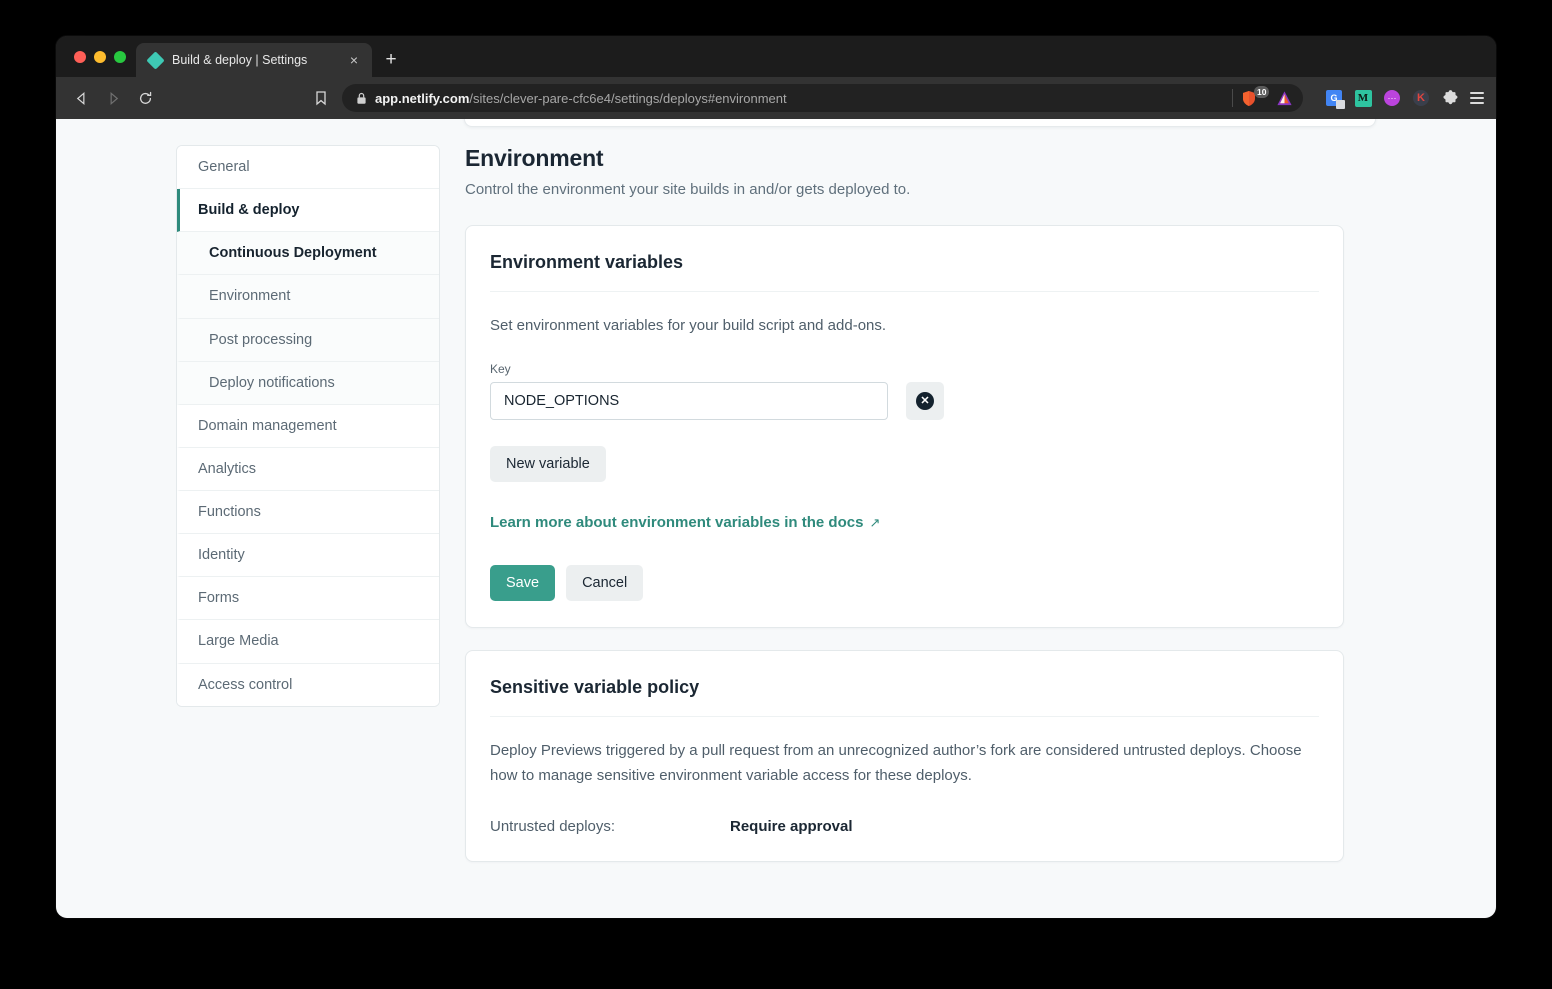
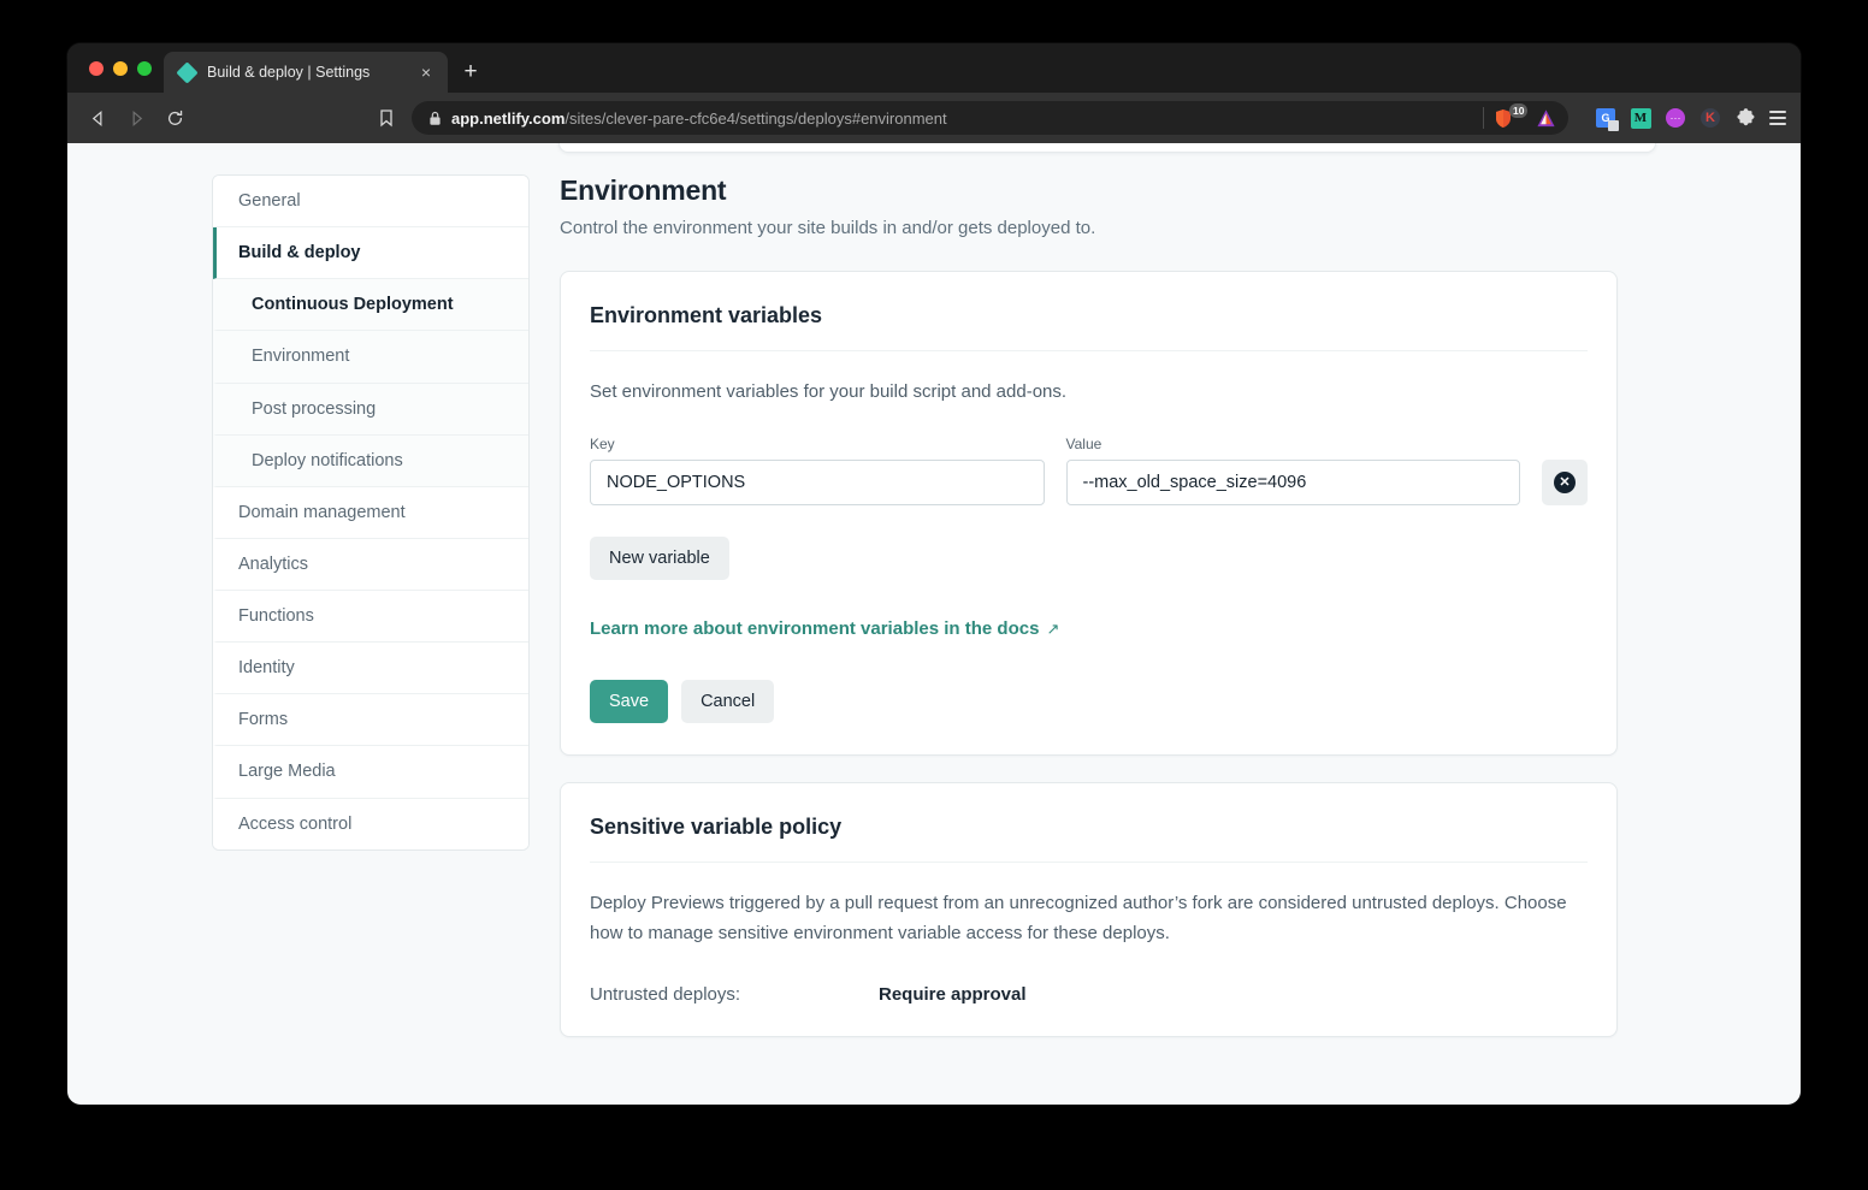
  Build & deploy | Settings
  ×
  +
  app.netlify.com/sites/clever-pare-cfc6e4/settings/deploys#environment
  10
  G
  M
  ···
  K
  General
  Build & deploy
  Continuous Deployment
  Environment
  Post processing
  Deploy notifications
  Domain management
  Analytics
  Functions
  Identity
  Forms
  Large Media
  Access control
  Environment
  Control the environment your site builds in and/or gets deployed to.
  Environment variables
  Set environment variables for your build script and add-ons.
  Key
  NODE_OPTIONS
+ Value
+ --max_old_space_size=4096
  ✕
  New variable
  Learn more about environment variables in the docs
  ↗
  Save
  Cancel
  Sensitive variable policy
  Deploy Previews triggered by a pull request from an unrecognized author’s fork are considered untrusted deploys. Choose how to manage sensitive environment variable access for these deploys.
  Untrusted deploys:
  Require approval
